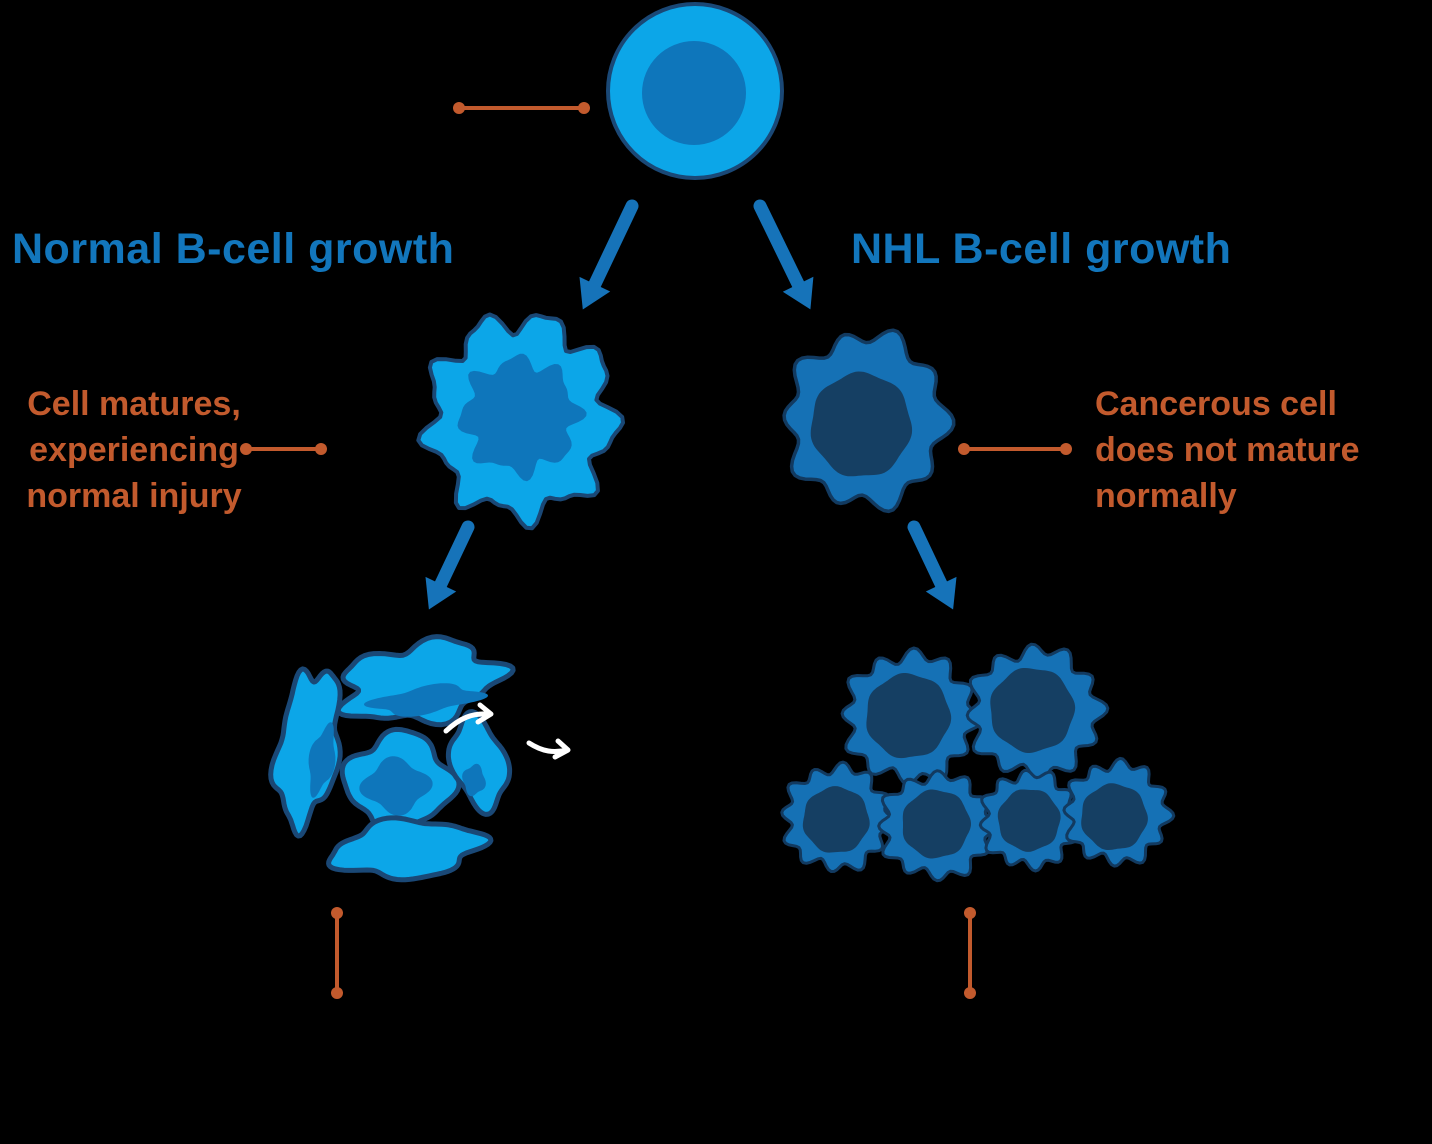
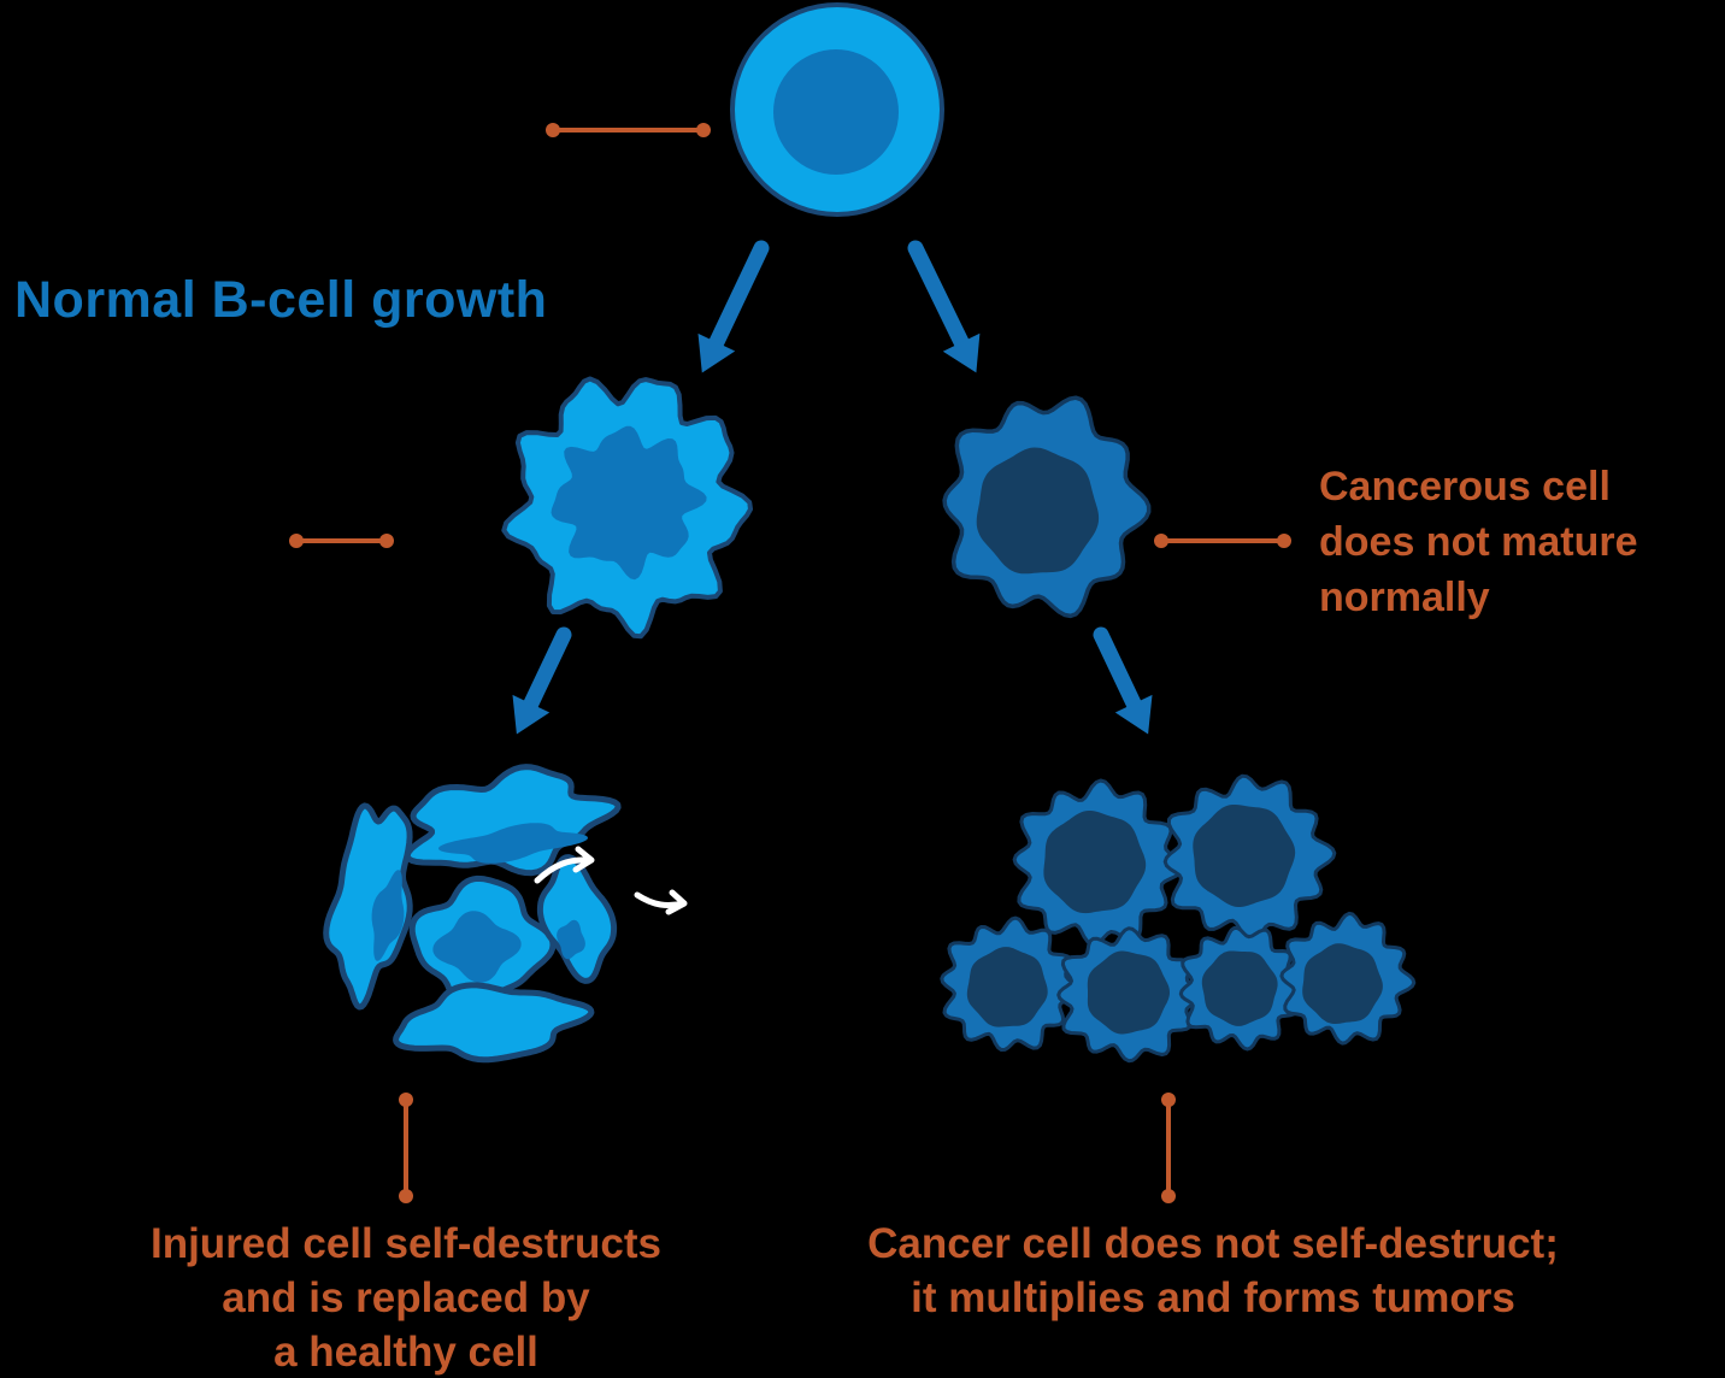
  Normal B-cell growth
- NHL B-cell growth
- Cell matures,
- experiencing
- normal injury
  Cancerous cell
  does not mature
  normally
+ Injured cell self-destructs
+ and is replaced by
+ a healthy cell
+ Cancer cell does not self-destruct;
+ it multiplies and forms tumors
